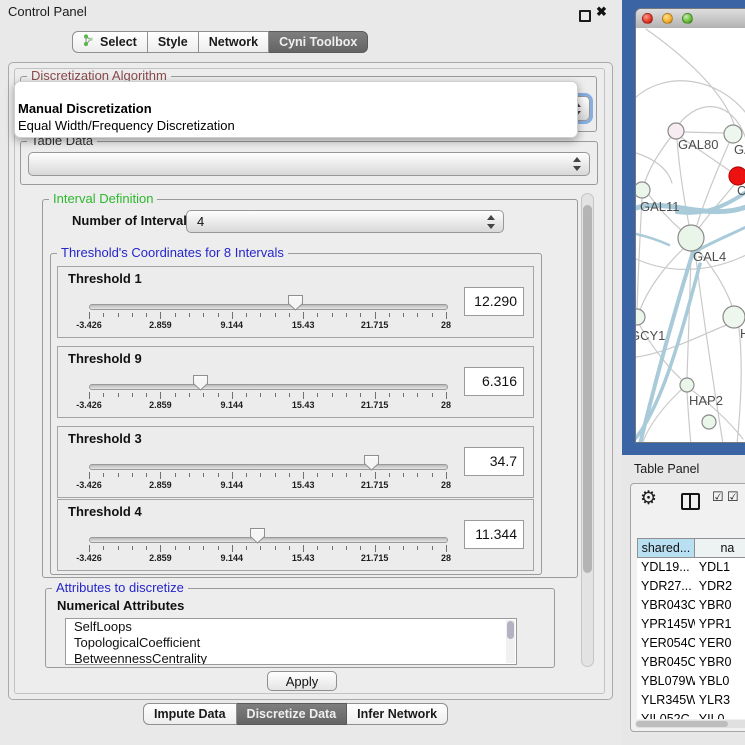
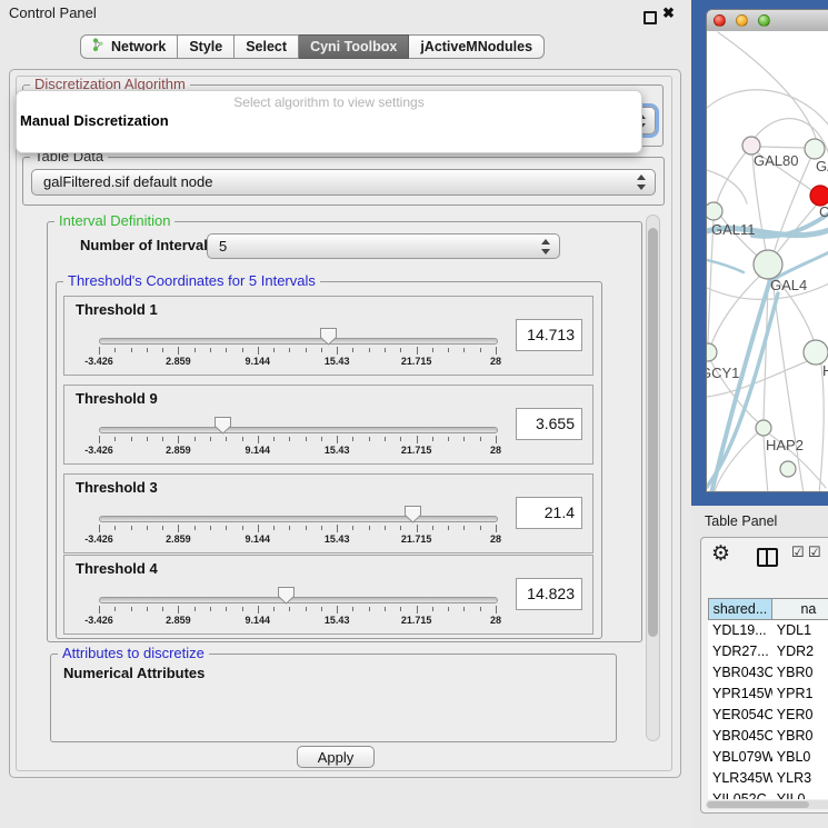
  Control Panel
  ✖
- Select
+ Network
  Style
- Network
+ Select
  Cyni Toolbox
+ jActiveMNodules
  Discretization Algorithm
  Table Data
+ galFiltered.sif default node
  Interval Definition
  Number of Interva
- 4
+ 5
- Threshold's Coordinates for 8 Intervals
+ Threshold's Coordinates for 5 Intervals
  Attributes to discretize
  Numerical Attributes
- SelfLoops
- TopologicalCoefficient
- BetweennessCentrality
  Apply
- Impute Data
- Discretize Data
- Infer Network
  Threshold 1
  -3.426
  2.859
  9.144
  15.43
  21.715
  28
- 12.290
+ 14.713
  Threshold 9
  -3.426
  2.859
  9.144
  15.43
  21.715
  28
- 6.316
+ 3.655
  Threshold 3
  -3.426
  2.859
  9.144
  15.43
  21.715
  28
- 34.7
+ 21.4
  Threshold 4
  -3.426
  2.859
  9.144
  15.43
  21.715
  28
- 11.344
+ 14.823
+ Select algorithm to view settings
  Manual Discretization
- Equal Width/Frequency Discretization
  GAL80
  C
  GAL11
  GAL4
  GCY1
  HAP2
  Table Panel
  ⚙
  ☑
  ☑
  shared...
  na
  YDL19...
  YDL1
  YDR27...
  YDR2
  YBR043C
  YBR0
  YPR145W
  YPR1
  YER054C
  YER0
  YBR045C
  YBR0
  YBL079W
  YBL0
  YLR345W
  YLR3
